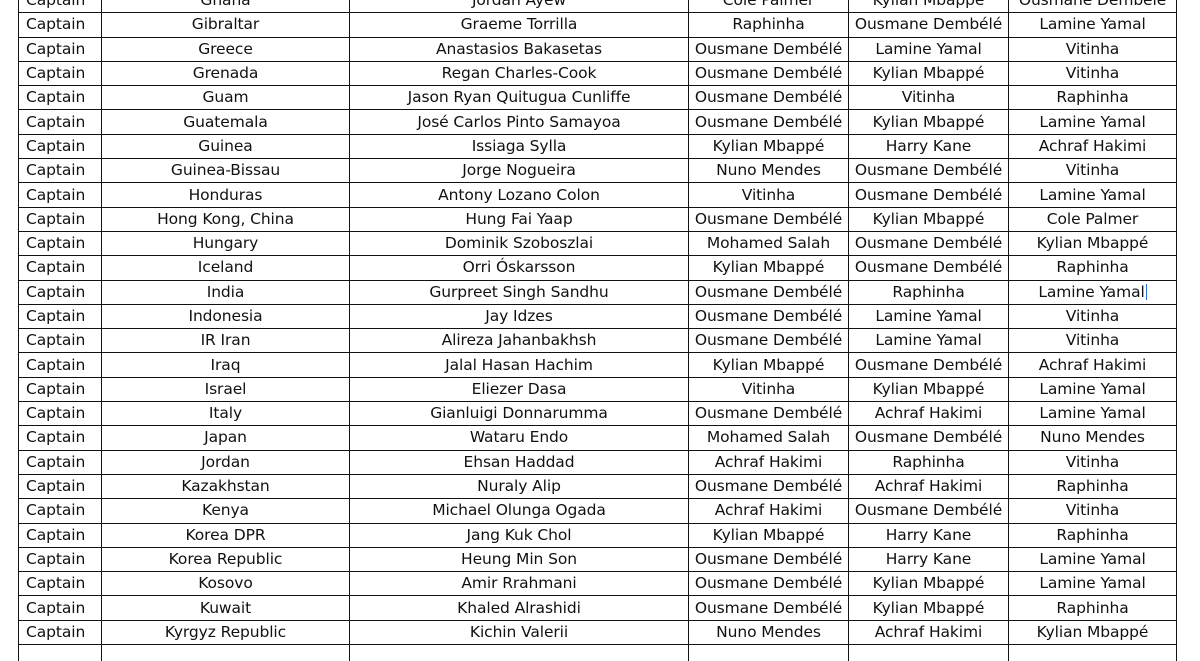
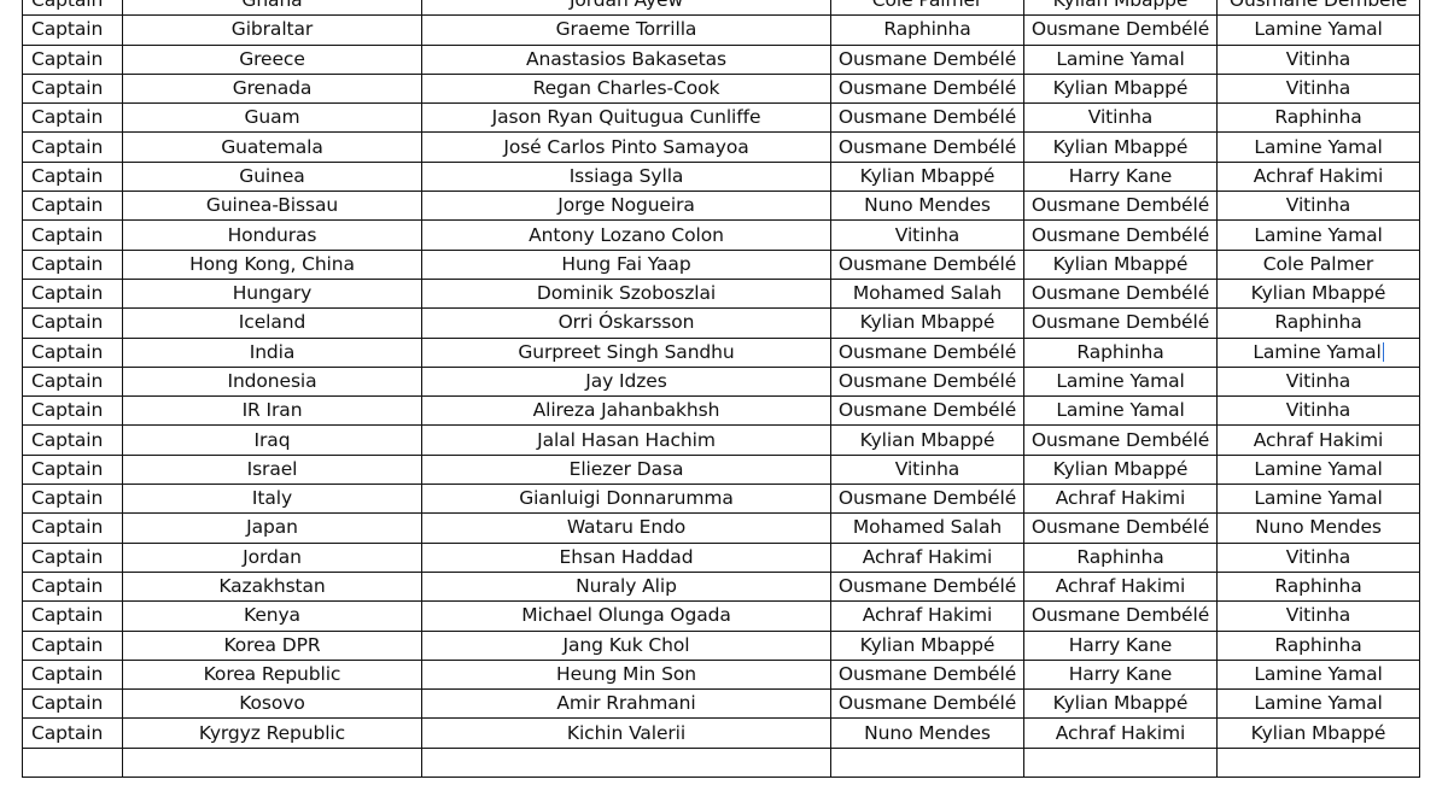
  Captain	Ghana	Jordan Ayew	Cole Palmer	Kylian Mbappé	Ousmane Dembélé
  Captain	Gibraltar	Graeme Torrilla	Raphinha	Ousmane Dembélé	Lamine Yamal
  Captain	Greece	Anastasios Bakasetas	Ousmane Dembélé	Lamine Yamal	Vitinha
  Captain	Grenada	Regan Charles-Cook	Ousmane Dembélé	Kylian Mbappé	Vitinha
  Captain	Guam	Jason Ryan Quitugua Cunliffe	Ousmane Dembélé	Vitinha	Raphinha
  Captain	Guatemala	José Carlos Pinto Samayoa	Ousmane Dembélé	Kylian Mbappé	Lamine Yamal
  Captain	Guinea	Issiaga Sylla	Kylian Mbappé	Harry Kane	Achraf Hakimi
  Captain	Guinea-Bissau	Jorge Nogueira	Nuno Mendes	Ousmane Dembélé	Vitinha
  Captain	Honduras	Antony Lozano Colon	Vitinha	Ousmane Dembélé	Lamine Yamal
  Captain	Hong Kong, China	Hung Fai Yaap	Ousmane Dembélé	Kylian Mbappé	Cole Palmer
  Captain	Hungary	Dominik Szoboszlai	Mohamed Salah	Ousmane Dembélé	Kylian Mbappé
  Captain	Iceland	Orri Óskarsson	Kylian Mbappé	Ousmane Dembélé	Raphinha
  Captain	India	Gurpreet Singh Sandhu	Ousmane Dembélé	Raphinha	Lamine Yamal
  Captain	Indonesia	Jay Idzes	Ousmane Dembélé	Lamine Yamal	Vitinha
  Captain	IR Iran	Alireza Jahanbakhsh	Ousmane Dembélé	Lamine Yamal	Vitinha
  Captain	Iraq	Jalal Hasan Hachim	Kylian Mbappé	Ousmane Dembélé	Achraf Hakimi
  Captain	Israel	Eliezer Dasa	Vitinha	Kylian Mbappé	Lamine Yamal
  Captain	Italy	Gianluigi Donnarumma	Ousmane Dembélé	Achraf Hakimi	Lamine Yamal
  Captain	Japan	Wataru Endo	Mohamed Salah	Ousmane Dembélé	Nuno Mendes
  Captain	Jordan	Ehsan Haddad	Achraf Hakimi	Raphinha	Vitinha
  Captain	Kazakhstan	Nuraly Alip	Ousmane Dembélé	Achraf Hakimi	Raphinha
  Captain	Kenya	Michael Olunga Ogada	Achraf Hakimi	Ousmane Dembélé	Vitinha
  Captain	Korea DPR	Jang Kuk Chol	Kylian Mbappé	Harry Kane	Raphinha
  Captain	Korea Republic	Heung Min Son	Ousmane Dembélé	Harry Kane	Lamine Yamal
  Captain	Kosovo	Amir Rrahmani	Ousmane Dembélé	Kylian Mbappé	Lamine Yamal
- Captain	Kuwait	Khaled Alrashidi	Ousmane Dembélé	Kylian Mbappé	Raphinha
  Captain	Kyrgyz Republic	Kichin Valerii	Nuno Mendes	Achraf Hakimi	Kylian Mbappé
